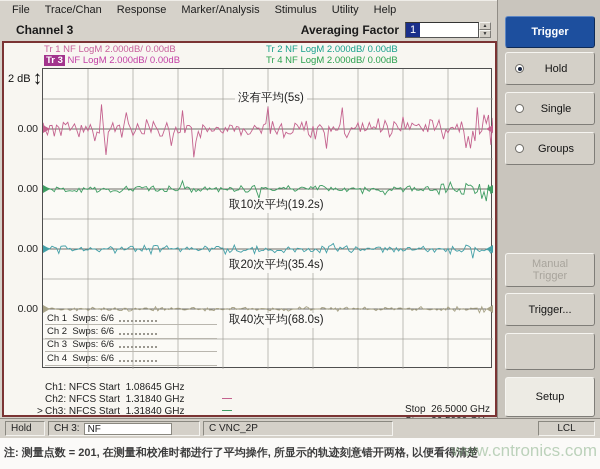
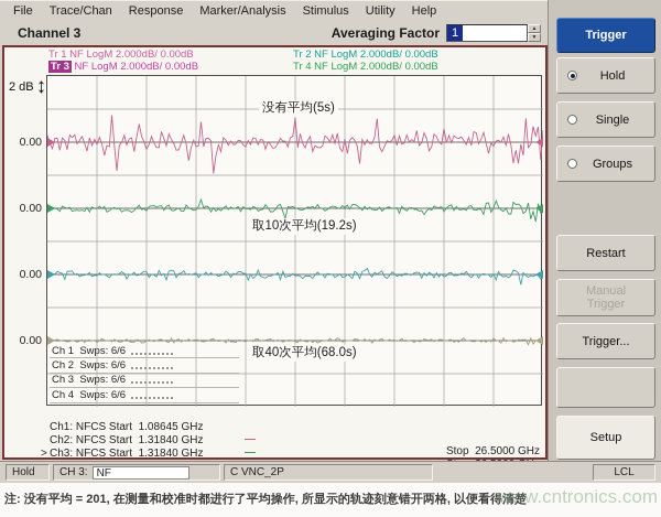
  File
  Trace/Chan
  Response
  Marker/Analysis
  Stimulus
  Utility
  Help
  Channel 3
  Averaging Factor
  1
  Tr 1 NF LogM 2.000dB/ 0.00dB
  Tr 2 NF LogM 2.000dB/ 0.00dB
  Tr 3 NF LogM 2.000dB/ 0.00dB
  Tr 4 NF LogM 2.000dB/ 0.00dB
  2 dB
  ↕
  0.00
  0.00
  0.00
  0.00
  没有平均(5s)
  取10次平均(19.2s)
- 取20次平均(35.4s)
  取40次平均(68.0s)
  Ch 1 Swps: 6/6
  Ch 2 Swps: 6/6
  Ch 3 Swps: 6/6
  Ch 4 Swps: 6/6
  Ch1: NFCS Start 1.08645 GHz
  —
  Stop 26.5000 GHz
  Ch2: NFCS Start 1.31840 GHz
  —
  >
  Ch3: NFCS Start 1.31840 GHz
  Trigger
  Hold
  Single
  Groups
+ Restart
  Manual Trigger
  Trigger...
  Setup
  Hold
  CH 3:
  NF
  C VNC_2P
  LCL
- 注: 测量点数 = 201, 在测量和校准时都进行了平均操作, 所显示的轨迹刻意错开两格, 以便看得清楚
+ 注: 没有平均 = 201, 在测量和校准时都进行了平均操作, 所显示的轨迹刻意错开两格, 以便看得清楚
  www.cntronics.com
